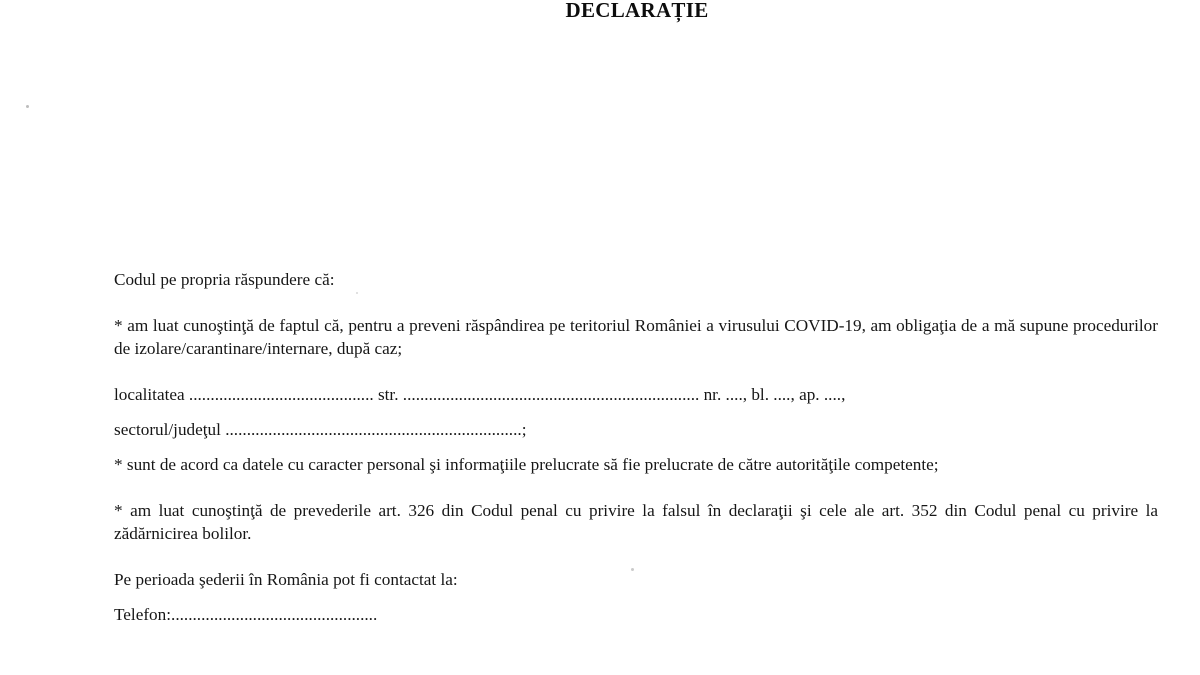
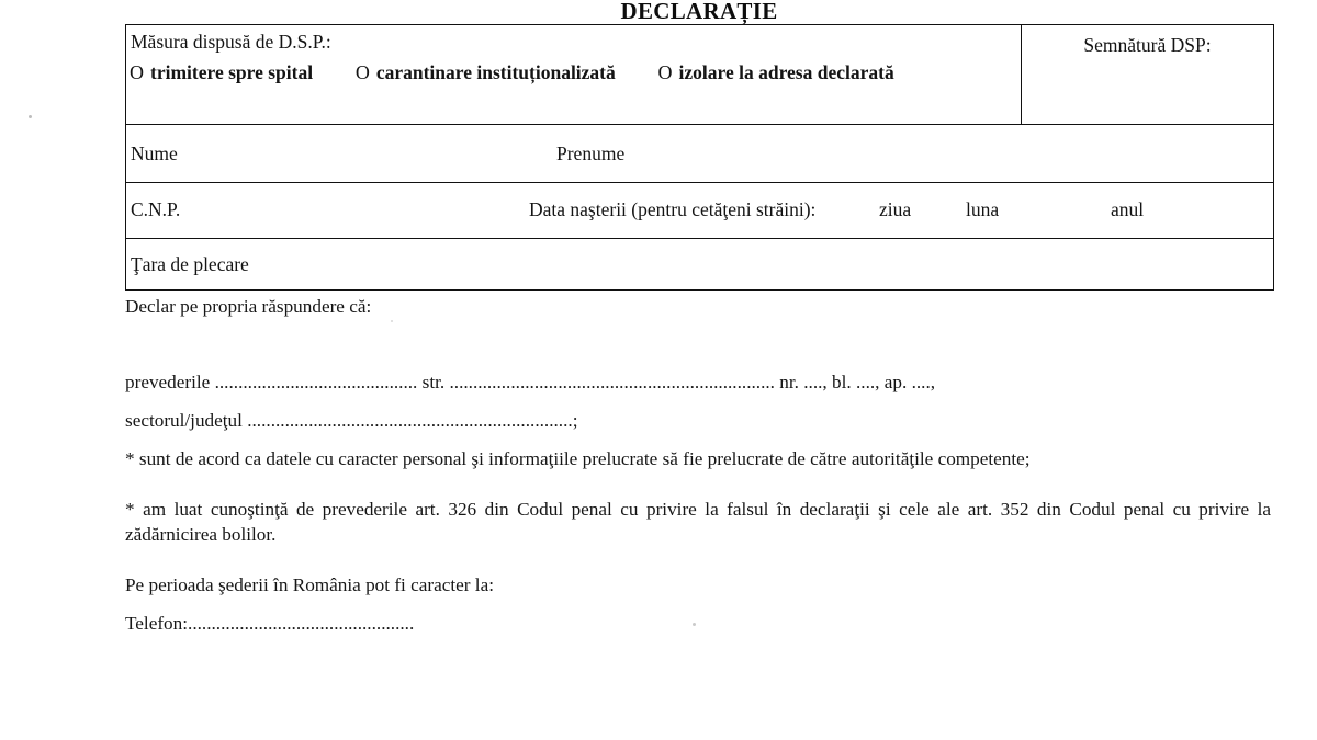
  DECLARAȚIE
+ Măsura dispusă de D.S.P.: O trimitere spre spital O carantinare instituționalizată O izolare la adresa declarată	Semnătură DSP:
+ Nume Prenume
+ C.N.P. Data naşterii (pentru cetăţeni străini): ziua luna anul
+ Ţara de plecare
- Codul pe propria răspundere că:
+ Declar pe propria răspundere că:
- * am luat cunoştinţă de faptul că, pentru a preveni răspândirea pe teritoriul României a virusului COVID-19, am obligaţia de a mă supune procedurilor de izolare/carantinare/internare, după caz;
- localitatea ........................................... str. ..................................................................... nr. ...., bl. ...., ap. ....,
+ prevederile ........................................... str. ..................................................................... nr. ...., bl. ...., ap. ....,
  sectorul/judeţul .....................................................................;
  * sunt de acord ca datele cu caracter personal şi informaţiile prelucrate să fie prelucrate de către autorităţile competente;
  * am luat cunoştinţă de prevederile art. 326 din Codul penal cu privire la falsul în declaraţii şi cele ale art. 352 din Codul penal cu privire la zădărnicirea bolilor.
- Pe perioada şederii în România pot fi contactat la:
+ Pe perioada şederii în România pot fi caracter la:
  Telefon:................................................
